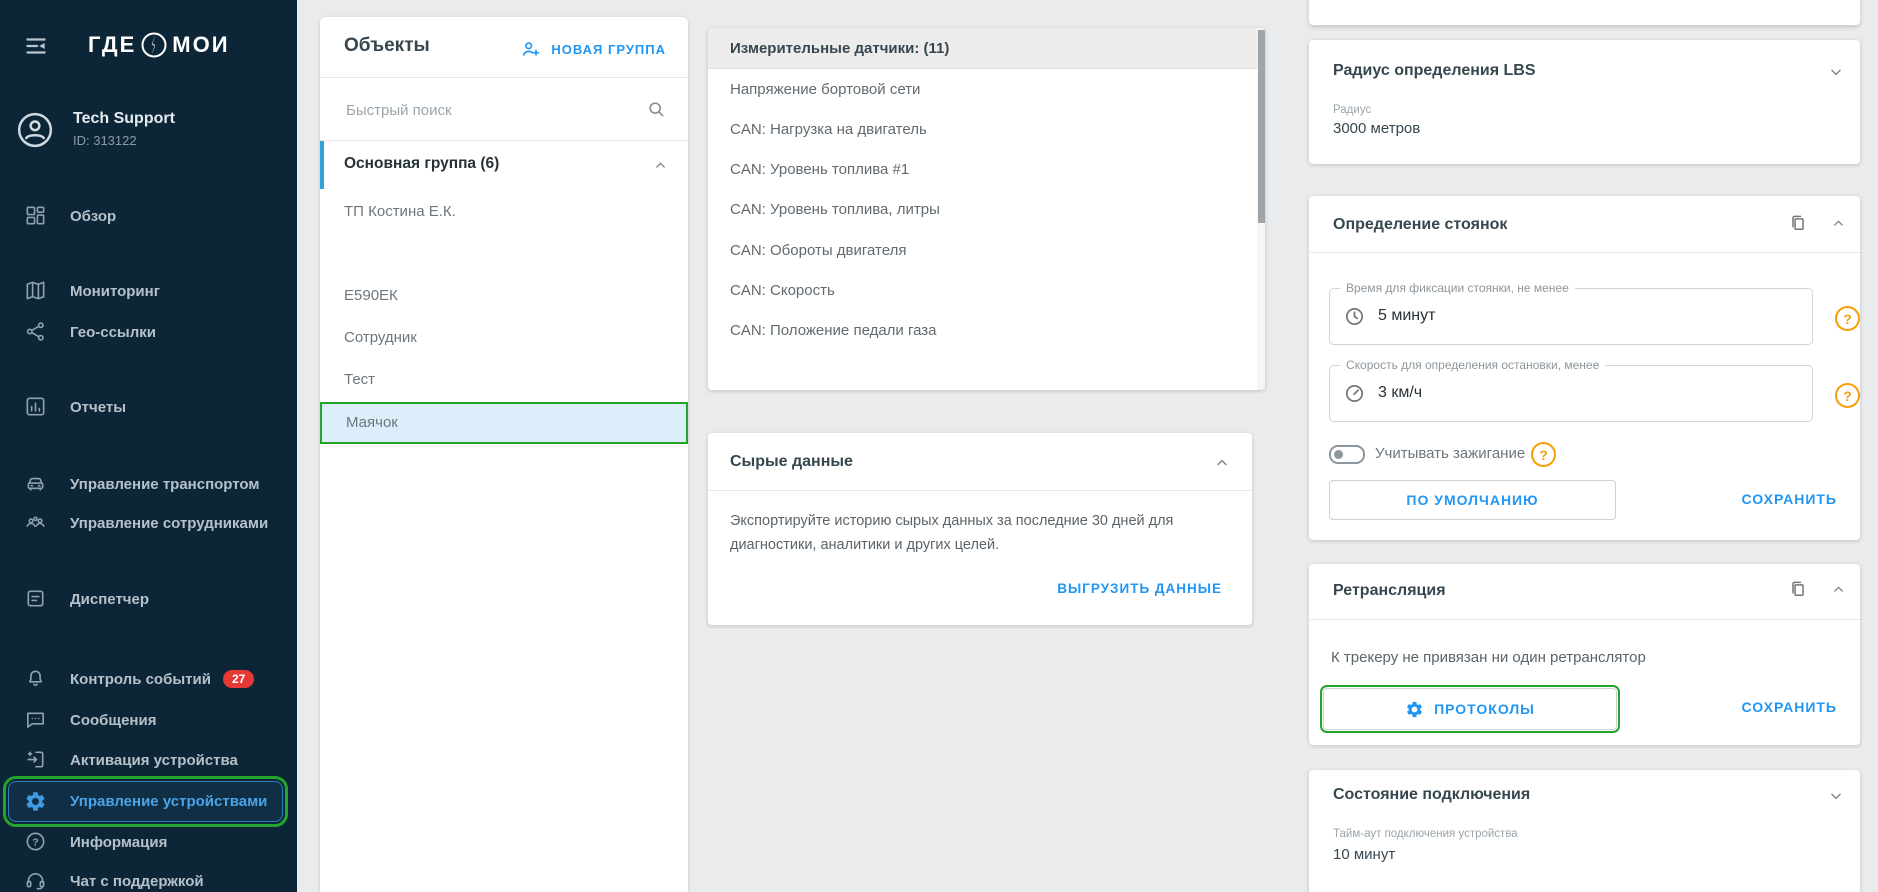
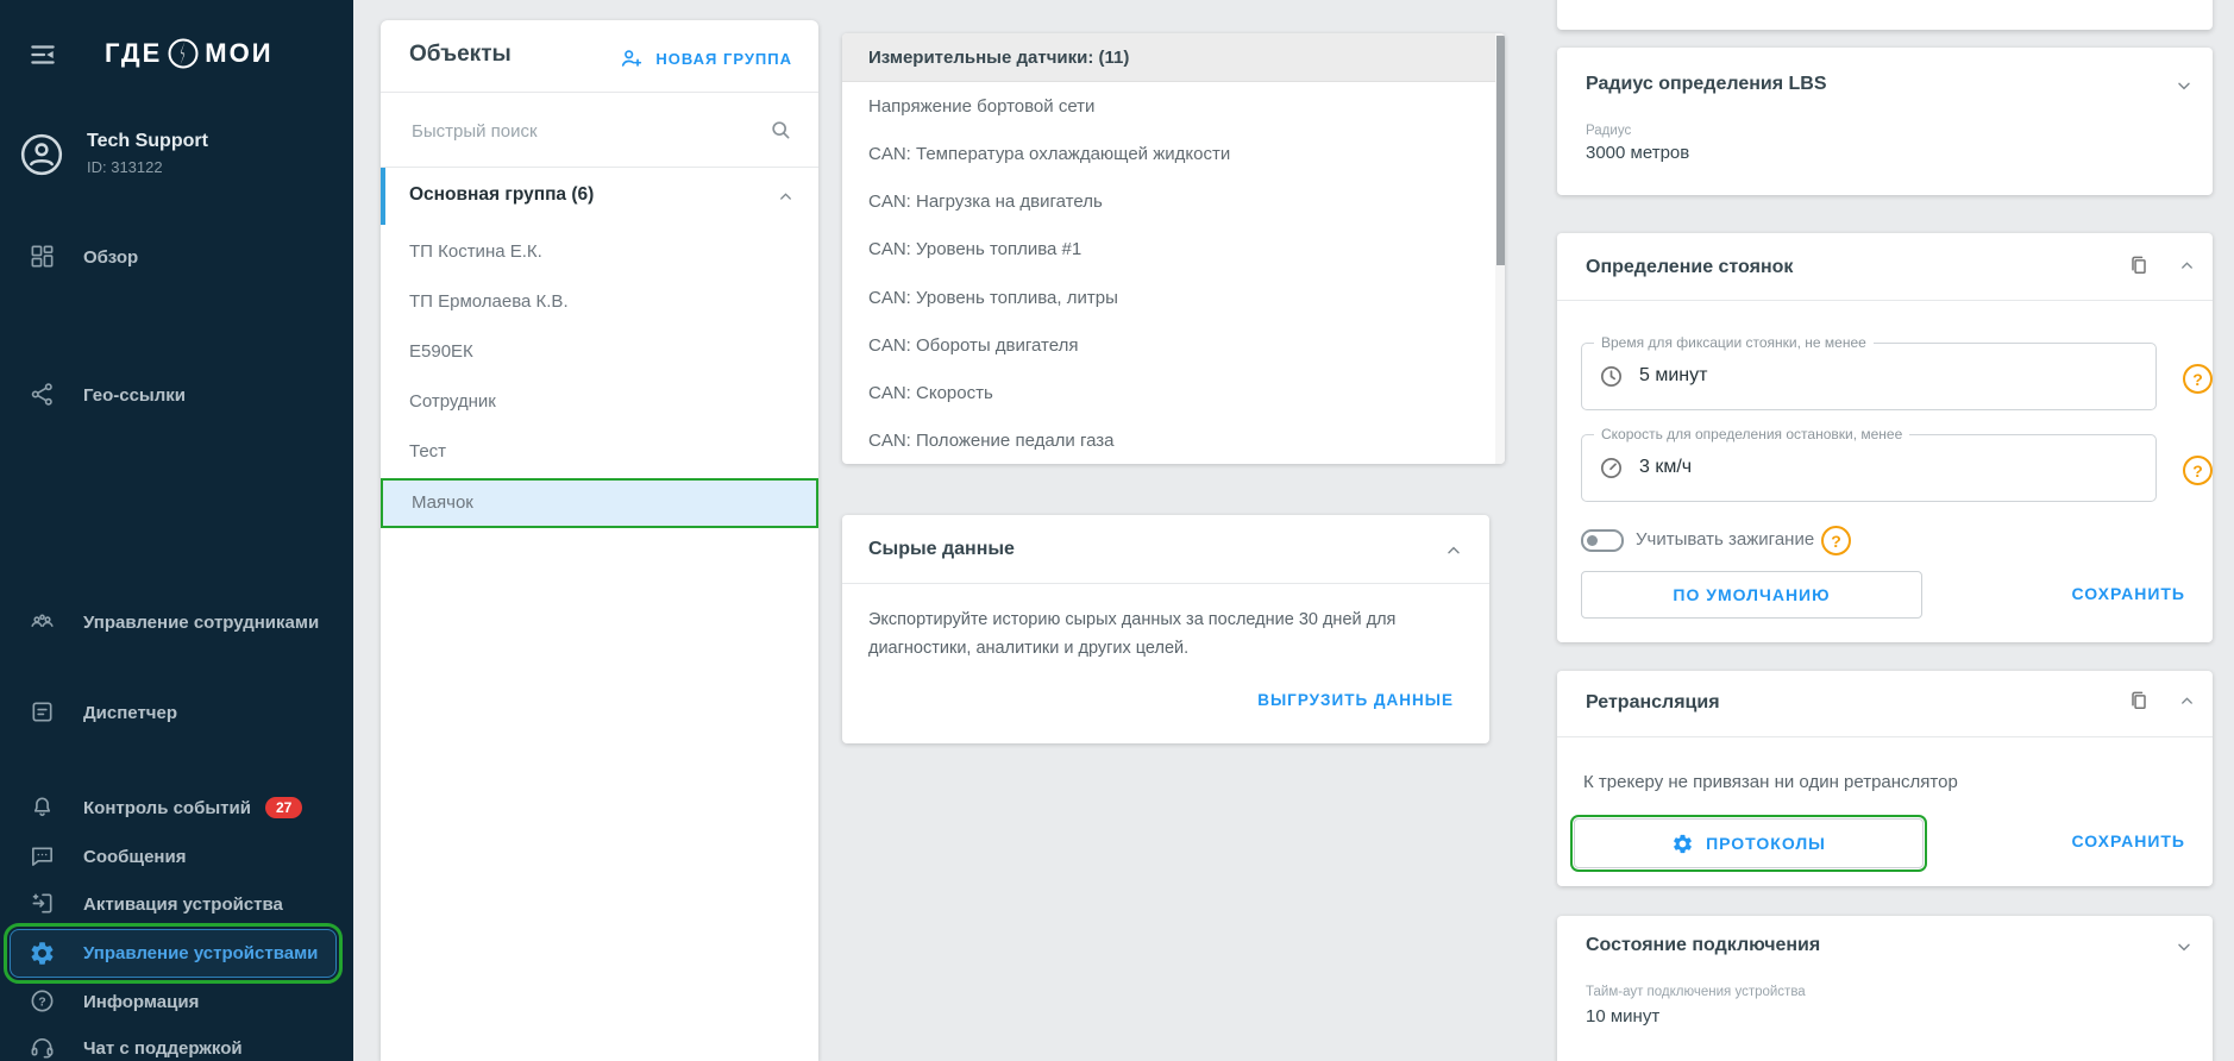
  ГДЕ
  МОИ
  Tech Support
  ID: 313122
  Обзор
- Мониторинг
  Гео-ссылки
- Отчеты
- Управление транспортом
  Управление сотрудниками
  Диспетчер
  Контроль событий
  27
  Сообщения
  Активация устройства
  Управление устройствами
  ?
  Информация
  Чат с поддержкой
  Объекты
  НОВАЯ ГРУППА
  Быстрый поиск
  Основная группа (6)
  ТП Костина Е.К.
+ ТП Ермолаева К.В.
  Е590ЕК
  Сотрудник
  Тест
  Маячок
  Измерительные датчики: (11)
  Напряжение бортовой сети
+ CAN: Температура охлаждающей жидкости
  CAN: Нагрузка на двигатель
  CAN: Уровень топлива #1
  CAN: Уровень топлива, литры
  CAN: Обороты двигателя
  CAN: Скорость
  CAN: Положение педали газа
  Сырые данные
  Экспортируйте историю сырых данных за последние 30 дней для диагностики, аналитики и других целей.
  ВЫГРУЗИТЬ ДАННЫЕ
  Радиус определения LBS
  Радиус
  3000 метров
  Определение стоянок
  Время для фиксации стоянки, не менее
  5 минут
  ?
  Скорость для определения остановки, менее
  3 км/ч
  ?
  Учитывать зажигание
  ?
  ПО УМОЛЧАНИЮ
  СОХРАНИТЬ
  Ретрансляция
  К трекеру не привязан ни один ретранслятор
  ПРОТОКОЛЫ
  СОХРАНИТЬ
  Состояние подключения
  Тайм-аут подключения устройства
  10 минут
